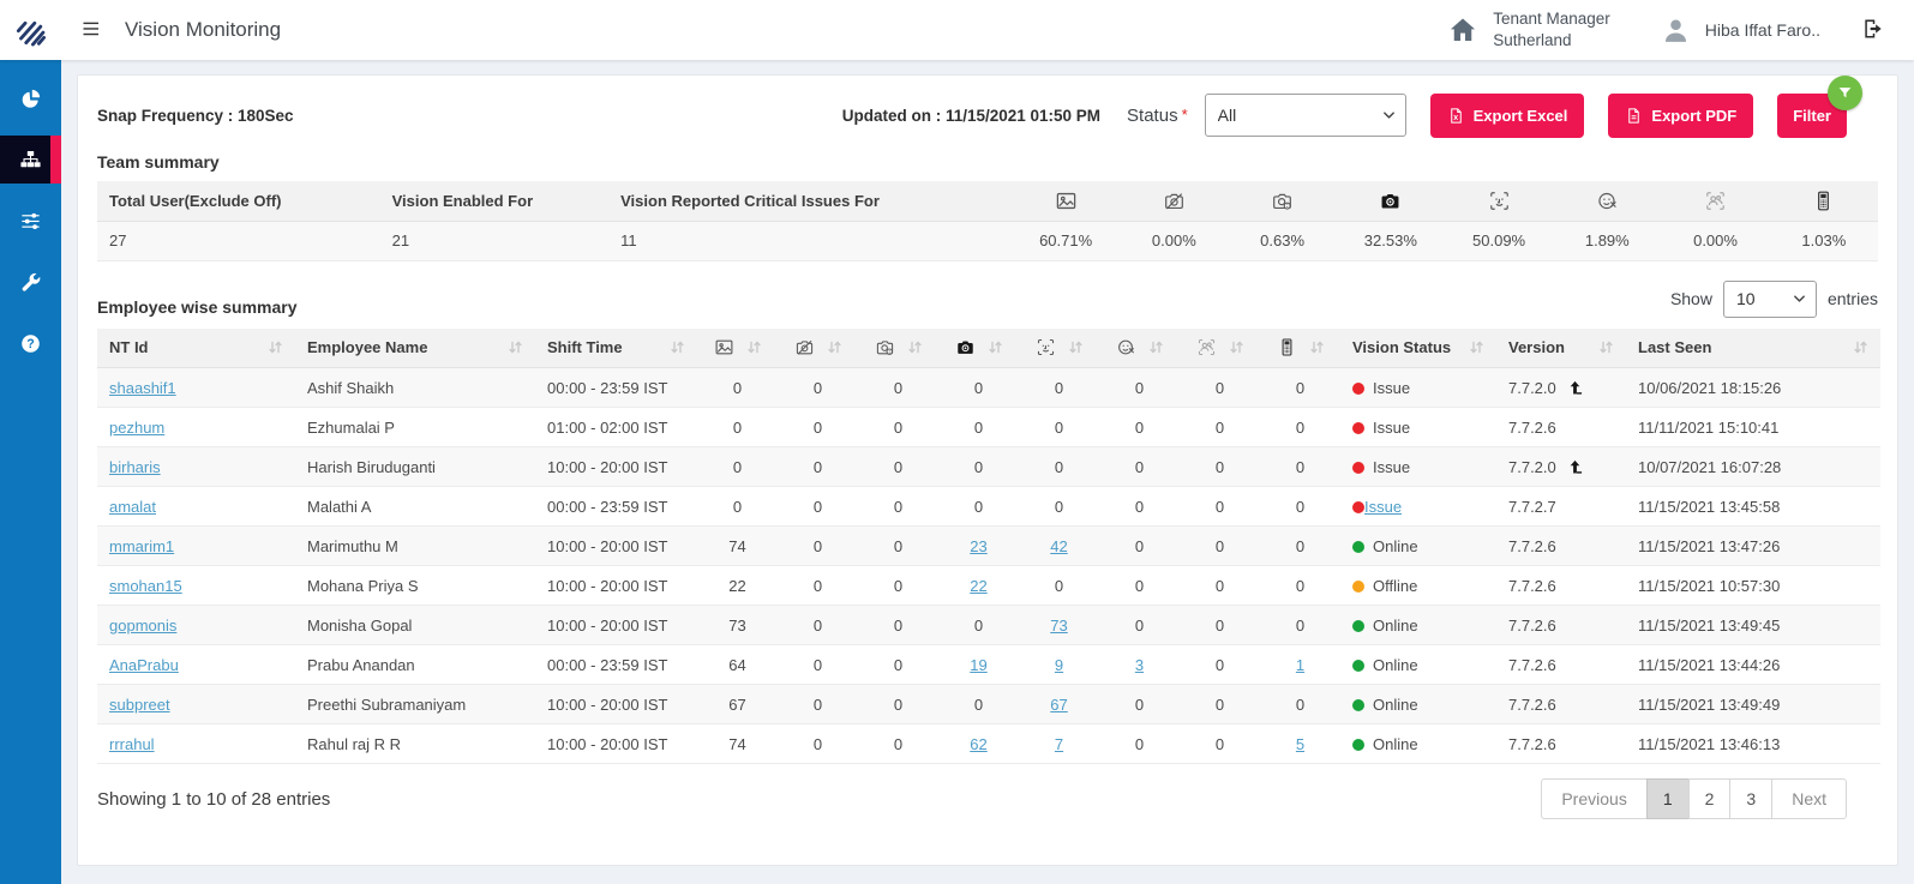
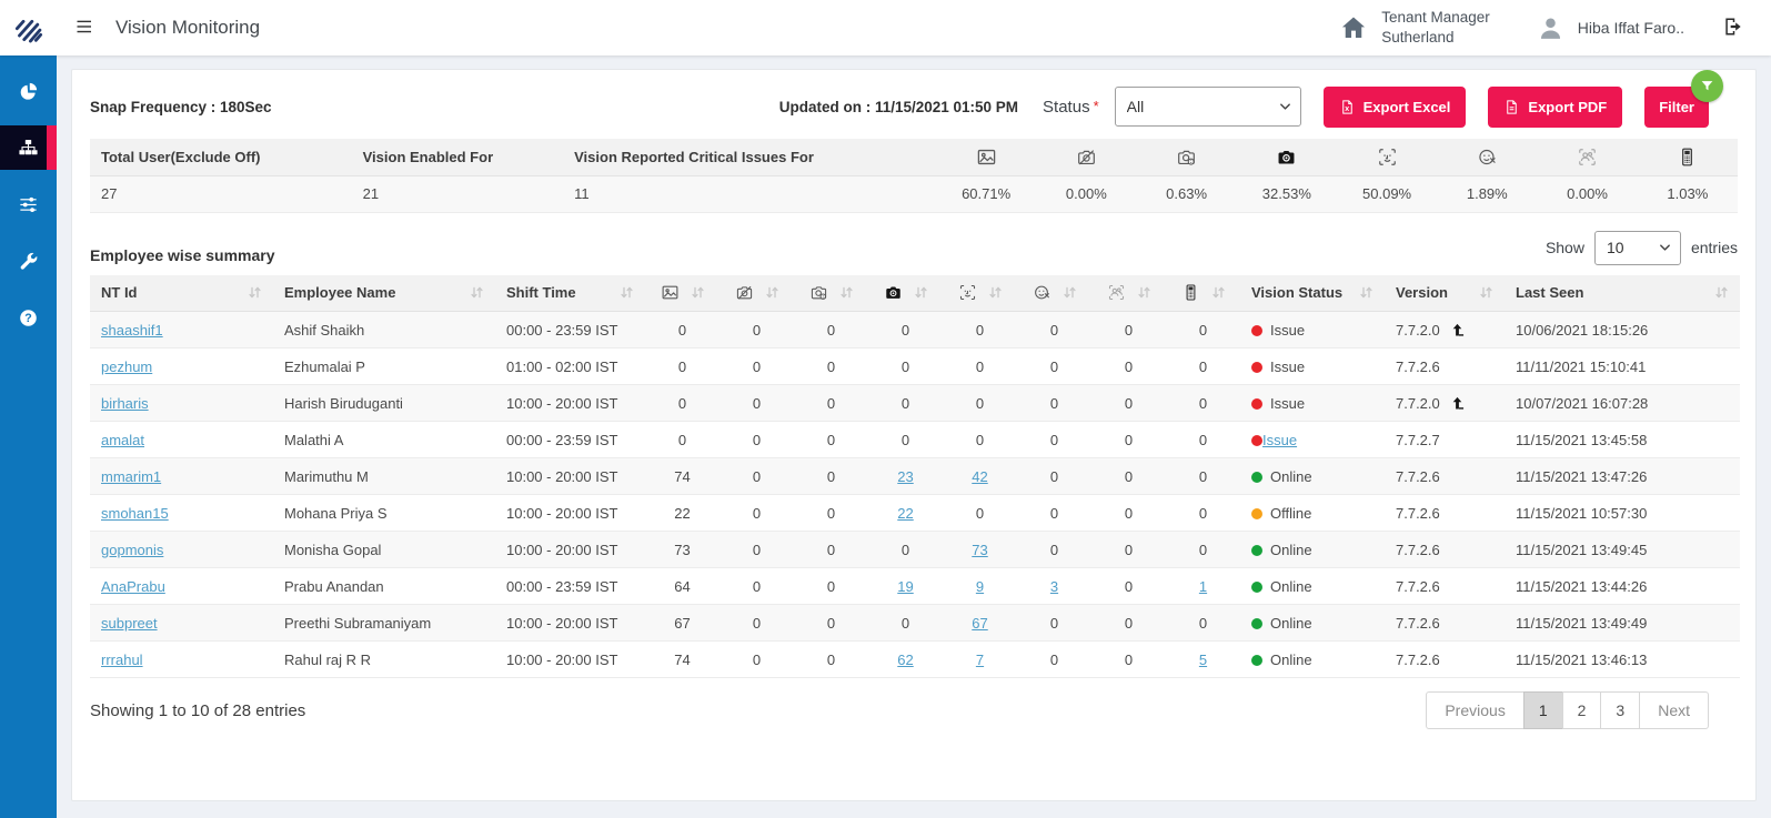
  Vision Monitoring
  Tenant Manager
  Sutherland
  Hiba Iffat Faro..
  Snap Frequency : 180Sec
  Updated on : 11/15/2021 01:50 PM
  Status *
  All
  Export Excel
  Export PDF
  Filter
- Team summary
  Total User(Exclude Off)	Vision Enabled For	Vision Reported Critical Issues For
  27	21	11	60.71%	0.00%	0.63%	32.53%	50.09%	1.89%	0.00%	1.03%
  Employee wise summary
  Show
  10
  entries
  NT Id	Employee Name	Shift Time									Vision Status	Version	Last Seen
  shaashif1	Ashif Shaikh	00:00 - 23:59 IST	0	0	0	0	0	0	0	0	Issue	7.7.2.0	10/06/2021 18:15:26
  pezhum	Ezhumalai P	01:00 - 02:00 IST	0	0	0	0	0	0	0	0	Issue	7.7.2.6	11/11/2021 15:10:41
  birharis	Harish Biruduganti	10:00 - 20:00 IST	0	0	0	0	0	0	0	0	Issue	7.7.2.0	10/07/2021 16:07:28
  amalat	Malathi A	00:00 - 23:59 IST	0	0	0	0	0	0	0	0	Issue	7.7.2.7	11/15/2021 13:45:58
  mmarim1	Marimuthu M	10:00 - 20:00 IST	74	0	0	23	42	0	0	0	Online	7.7.2.6	11/15/2021 13:47:26
  smohan15	Mohana Priya S	10:00 - 20:00 IST	22	0	0	22	0	0	0	0	Offline	7.7.2.6	11/15/2021 10:57:30
  gopmonis	Monisha Gopal	10:00 - 20:00 IST	73	0	0	0	73	0	0	0	Online	7.7.2.6	11/15/2021 13:49:45
  AnaPrabu	Prabu Anandan	00:00 - 23:59 IST	64	0	0	19	9	3	0	1	Online	7.7.2.6	11/15/2021 13:44:26
  subpreet	Preethi Subramaniyam	10:00 - 20:00 IST	67	0	0	0	67	0	0	0	Online	7.7.2.6	11/15/2021 13:49:49
  rrrahul	Rahul raj R R	10:00 - 20:00 IST	74	0	0	62	7	0	0	5	Online	7.7.2.6	11/15/2021 13:46:13
  Showing 1 to 10 of 28 entries
  Previous
  1
  2
  3
  Next
